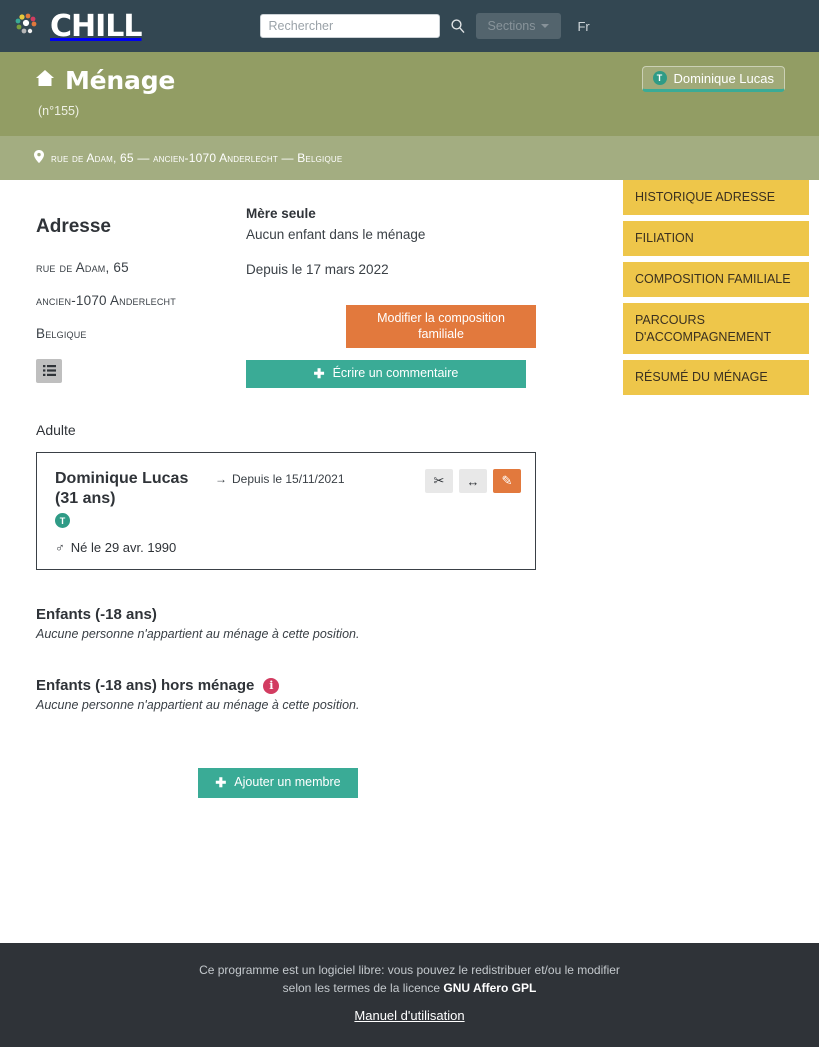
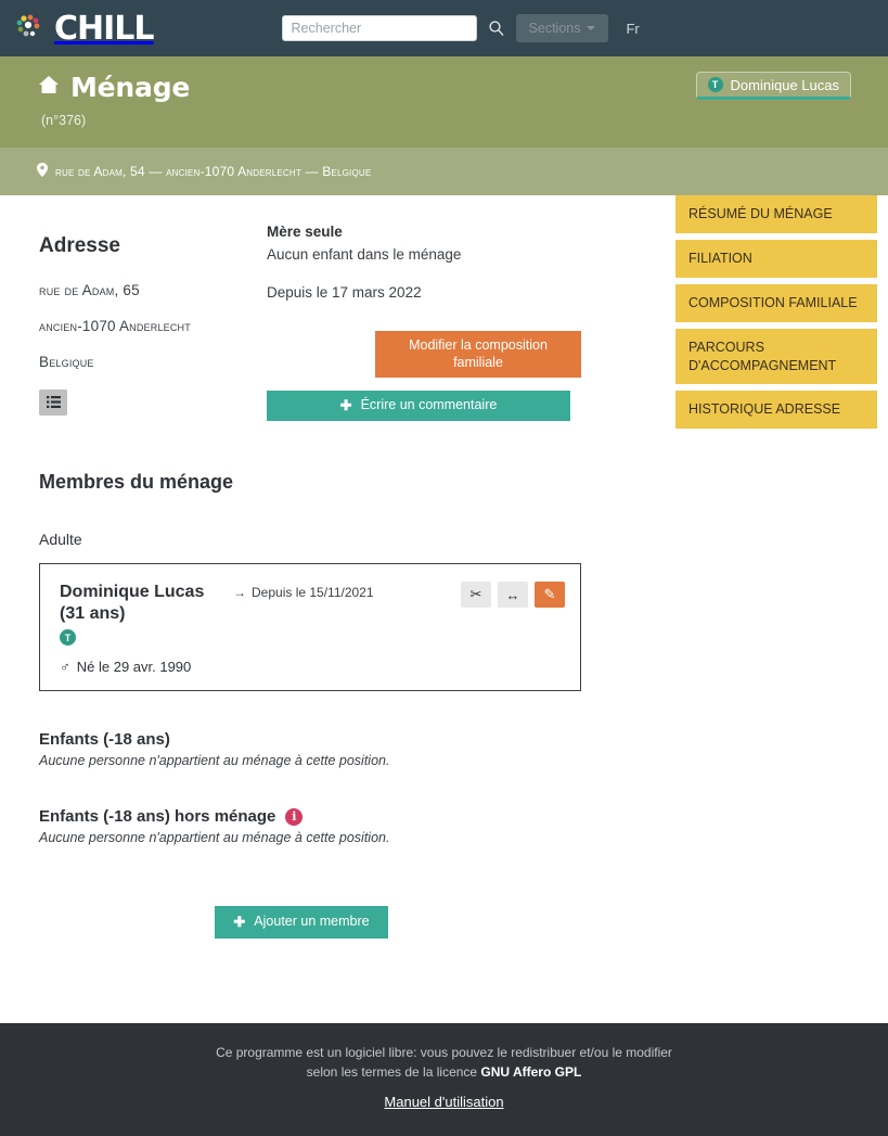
  CHILL
  Rechercher
  Sections
  Fr
  Ménage
- (n°155)
+ (n°376)
  T
  Dominique Lucas
- rue de Adam, 65 — ancien-1070 Anderlecht — Belgique
+ rue de Adam, 54 — ancien-1070 Anderlecht — Belgique
  Adresse
  rue de Adam, 65
  ancien-1070 Anderlecht
  Belgique
  Mère seule
  Aucun enfant dans le ménage
  Depuis le 17 mars 2022
  Modifier la composition familiale
  ✚
  Écrire un commentaire
+ Membres du ménage
  Adulte
  Dominique Lucas (31 ans)
  T
  →
  Depuis le 15/11/2021
  ♂
  Né le 29 avr. 1990
  ✂
  ↔
  ✎
  Enfants (-18 ans)
  Aucune personne n'appartient au ménage à cette position.
  Enfants (-18 ans) hors ménage
  i
  Aucune personne n'appartient au ménage à cette position.
  ✚
  Ajouter un membre
- HISTORIQUE ADRESSE
+ RÉSUMÉ DU MÉNAGE
  FILIATION
  COMPOSITION FAMILIALE
  PARCOURS D'ACCOMPAGNEMENT
- RÉSUMÉ DU MÉNAGE
+ HISTORIQUE ADRESSE
  Ce programme est un logiciel libre: vous pouvez le redistribuer et/ou le modifier
  selon les termes de la licence GNU Affero GPL
  Manuel d'utilisation
